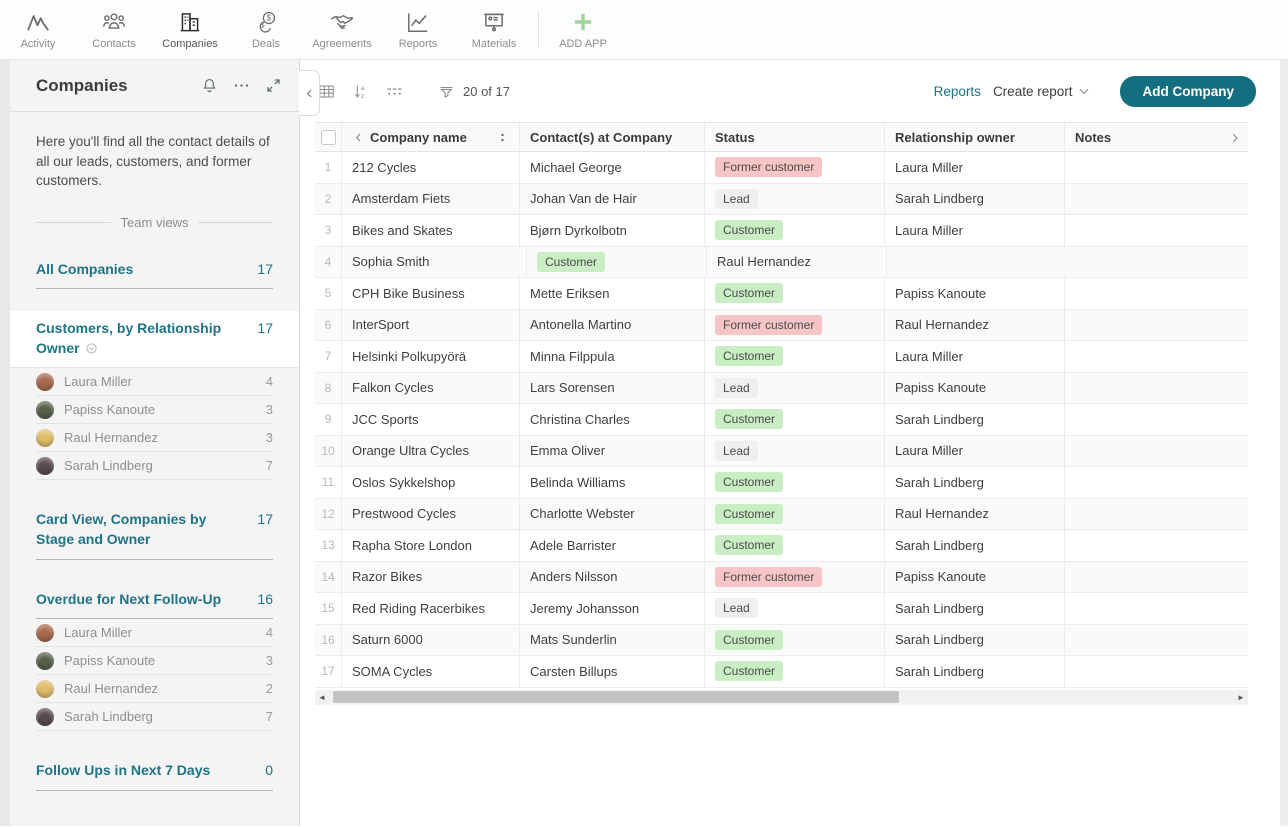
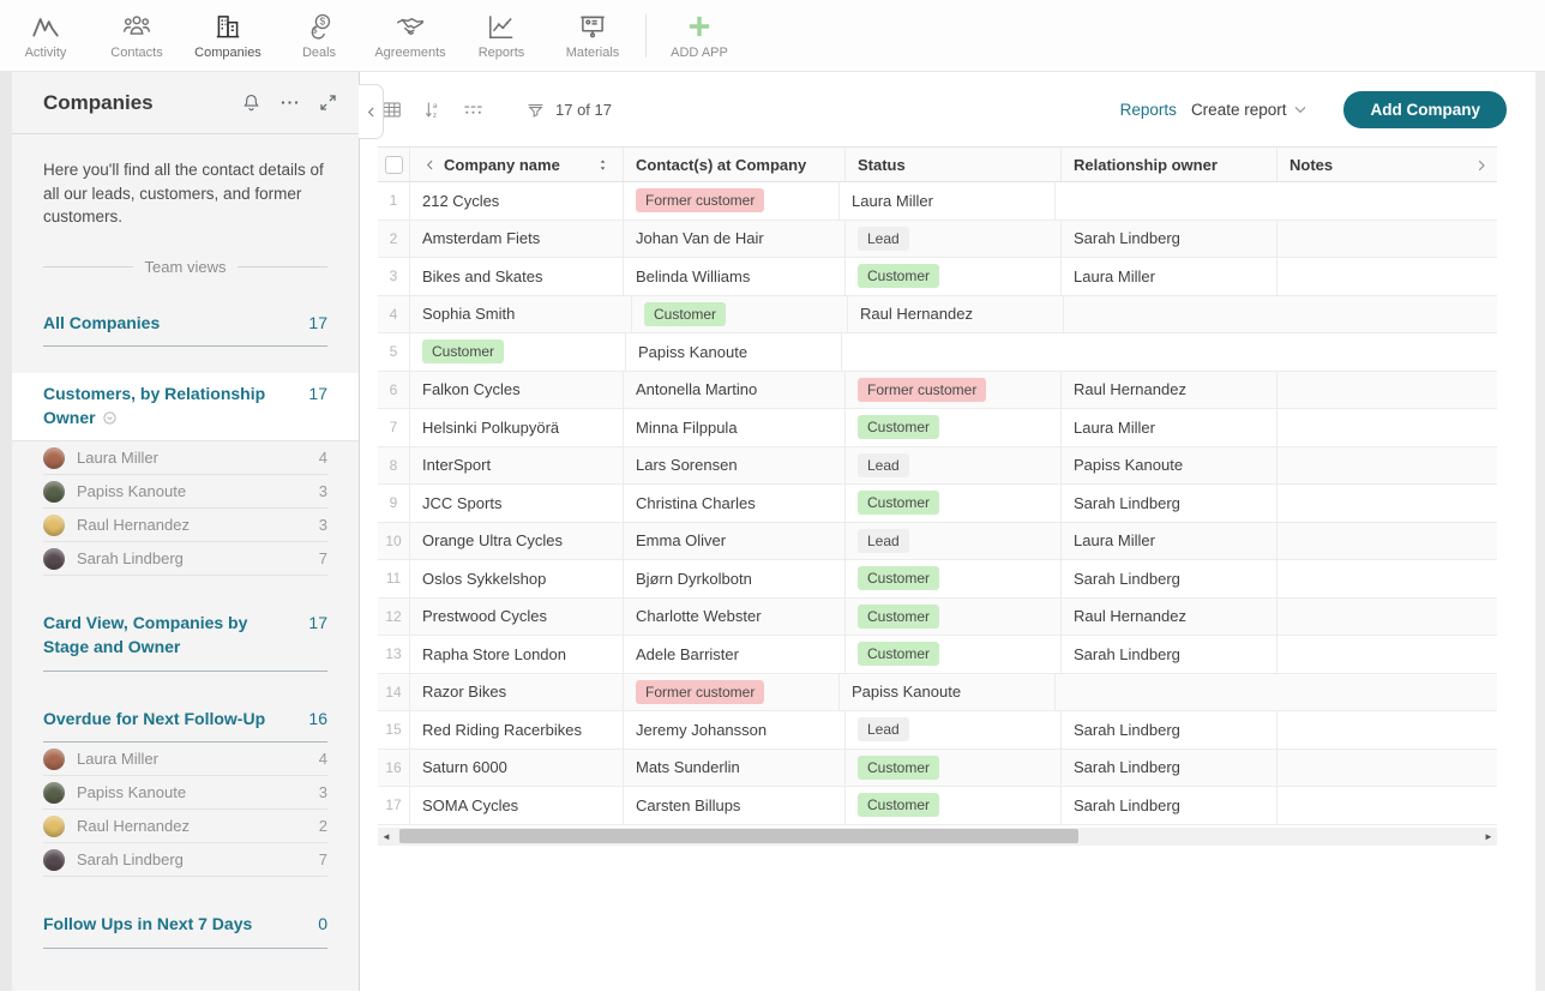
  Activity
  Contacts
  Companies
  $
  $
  Deals
  Agreements
  Reports
  Materials
  ADD APP
  Companies
  Here you'll find all the contact details of all our leads, customers, and former customers.
  Team views
  All Companies
  17
  Customers, by Relationship Owner
  17
  Laura Miller
  4
  Papiss Kanoute
  3
  Raul Hernandez
  3
  Sarah Lindberg
  7
  Card View, Companies by Stage and Owner
  17
  Overdue for Next Follow-Up
  16
  Laura Miller
  4
  Papiss Kanoute
  3
  Raul Hernandez
  2
  Sarah Lindberg
  7
  Follow Ups in Next 7 Days
  0
- 20 of 17
+ 17 of 17
  Reports
  Create report
  Add Company
  Company name
  Contact(s) at Company
  Status
  Relationship owner
  Notes
  1
  212 Cycles
- Michael George
  Former customer
  Laura Miller
  2
  Amsterdam Fiets
  Johan Van de Hair
  Lead
  Sarah Lindberg
  3
  Bikes and Skates
- Bjørn Dyrkolbotn
+ Belinda Williams
  Customer
  Laura Miller
  4
  Sophia Smith
  Customer
  Raul Hernandez
  5
- CPH Bike Business
- Mette Eriksen
  Customer
  Papiss Kanoute
  6
- InterSport
+ Falkon Cycles
  Antonella Martino
  Former customer
  Raul Hernandez
  7
  Helsinki Polkupyörä
  Minna Filppula
  Customer
  Laura Miller
  8
- Falkon Cycles
+ InterSport
  Lars Sorensen
  Lead
  Papiss Kanoute
  9
  JCC Sports
  Christina Charles
  Customer
  Sarah Lindberg
  10
  Orange Ultra Cycles
  Emma Oliver
  Lead
  Laura Miller
  11
  Oslos Sykkelshop
- Belinda Williams
+ Bjørn Dyrkolbotn
  Customer
  Sarah Lindberg
  12
  Prestwood Cycles
  Charlotte Webster
  Customer
  Raul Hernandez
  13
  Rapha Store London
  Adele Barrister
  Customer
  Sarah Lindberg
  14
  Razor Bikes
- Anders Nilsson
  Former customer
  Papiss Kanoute
  15
  Red Riding Racerbikes
  Jeremy Johansson
  Lead
  Sarah Lindberg
  16
  Saturn 6000
  Mats Sunderlin
  Customer
  Sarah Lindberg
  17
  SOMA Cycles
  Carsten Billups
  Customer
  Sarah Lindberg
  ◄
  ►
